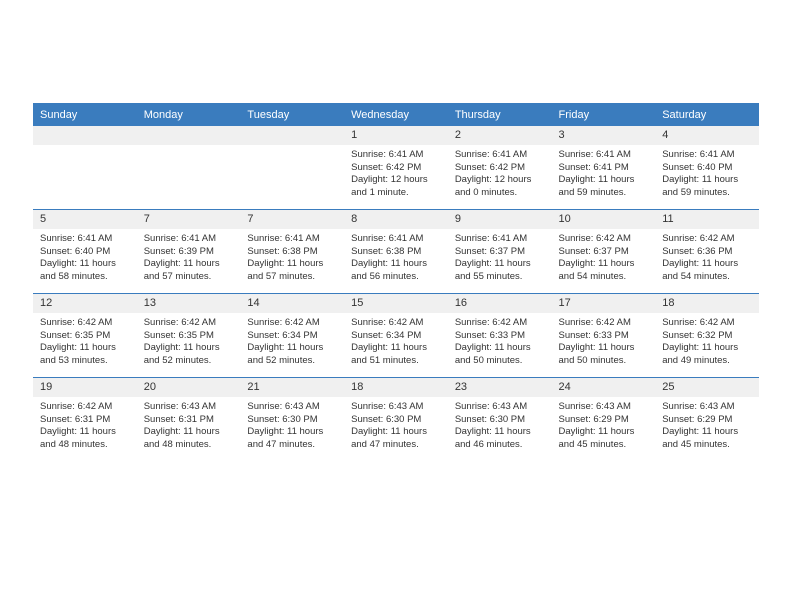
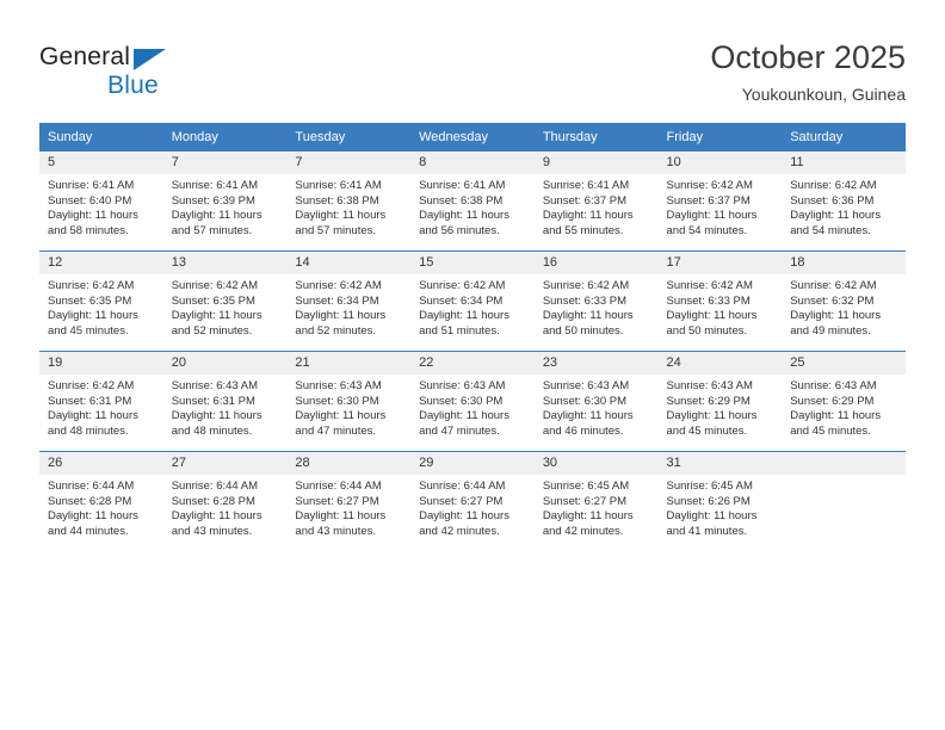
+ General
+ Blue
+ October 2025
+ Youkounkoun, Guinea
  Sunday	Monday	Tuesday	Wednesday	Thursday	Friday	Saturday
- 			1Sunrise: 6:41 AMSunset: 6:42 PMDaylight: 12 hoursand 1 minute.	2Sunrise: 6:41 AMSunset: 6:42 PMDaylight: 12 hoursand 0 minutes.	3Sunrise: 6:41 AMSunset: 6:41 PMDaylight: 11 hoursand 59 minutes.	4Sunrise: 6:41 AMSunset: 6:40 PMDaylight: 11 hoursand 59 minutes.
  5Sunrise: 6:41 AMSunset: 6:40 PMDaylight: 11 hoursand 58 minutes.	7Sunrise: 6:41 AMSunset: 6:39 PMDaylight: 11 hoursand 57 minutes.	7Sunrise: 6:41 AMSunset: 6:38 PMDaylight: 11 hoursand 57 minutes.	8Sunrise: 6:41 AMSunset: 6:38 PMDaylight: 11 hoursand 56 minutes.	9Sunrise: 6:41 AMSunset: 6:37 PMDaylight: 11 hoursand 55 minutes.	10Sunrise: 6:42 AMSunset: 6:37 PMDaylight: 11 hoursand 54 minutes.	11Sunrise: 6:42 AMSunset: 6:36 PMDaylight: 11 hoursand 54 minutes.
- 12Sunrise: 6:42 AMSunset: 6:35 PMDaylight: 11 hoursand 53 minutes.	13Sunrise: 6:42 AMSunset: 6:35 PMDaylight: 11 hoursand 52 minutes.	14Sunrise: 6:42 AMSunset: 6:34 PMDaylight: 11 hoursand 52 minutes.	15Sunrise: 6:42 AMSunset: 6:34 PMDaylight: 11 hoursand 51 minutes.	16Sunrise: 6:42 AMSunset: 6:33 PMDaylight: 11 hoursand 50 minutes.	17Sunrise: 6:42 AMSunset: 6:33 PMDaylight: 11 hoursand 50 minutes.	18Sunrise: 6:42 AMSunset: 6:32 PMDaylight: 11 hoursand 49 minutes.
+ 12Sunrise: 6:42 AMSunset: 6:35 PMDaylight: 11 hoursand 45 minutes.	13Sunrise: 6:42 AMSunset: 6:35 PMDaylight: 11 hoursand 52 minutes.	14Sunrise: 6:42 AMSunset: 6:34 PMDaylight: 11 hoursand 52 minutes.	15Sunrise: 6:42 AMSunset: 6:34 PMDaylight: 11 hoursand 51 minutes.	16Sunrise: 6:42 AMSunset: 6:33 PMDaylight: 11 hoursand 50 minutes.	17Sunrise: 6:42 AMSunset: 6:33 PMDaylight: 11 hoursand 50 minutes.	18Sunrise: 6:42 AMSunset: 6:32 PMDaylight: 11 hoursand 49 minutes.
- 19Sunrise: 6:42 AMSunset: 6:31 PMDaylight: 11 hoursand 48 minutes.	20Sunrise: 6:43 AMSunset: 6:31 PMDaylight: 11 hoursand 48 minutes.	21Sunrise: 6:43 AMSunset: 6:30 PMDaylight: 11 hoursand 47 minutes.	18Sunrise: 6:43 AMSunset: 6:30 PMDaylight: 11 hoursand 47 minutes.	23Sunrise: 6:43 AMSunset: 6:30 PMDaylight: 11 hoursand 46 minutes.	24Sunrise: 6:43 AMSunset: 6:29 PMDaylight: 11 hoursand 45 minutes.	25Sunrise: 6:43 AMSunset: 6:29 PMDaylight: 11 hoursand 45 minutes.
+ 19Sunrise: 6:42 AMSunset: 6:31 PMDaylight: 11 hoursand 48 minutes.	20Sunrise: 6:43 AMSunset: 6:31 PMDaylight: 11 hoursand 48 minutes.	21Sunrise: 6:43 AMSunset: 6:30 PMDaylight: 11 hoursand 47 minutes.	22Sunrise: 6:43 AMSunset: 6:30 PMDaylight: 11 hoursand 47 minutes.	23Sunrise: 6:43 AMSunset: 6:30 PMDaylight: 11 hoursand 46 minutes.	24Sunrise: 6:43 AMSunset: 6:29 PMDaylight: 11 hoursand 45 minutes.	25Sunrise: 6:43 AMSunset: 6:29 PMDaylight: 11 hoursand 45 minutes.
+ 26Sunrise: 6:44 AMSunset: 6:28 PMDaylight: 11 hoursand 44 minutes.	27Sunrise: 6:44 AMSunset: 6:28 PMDaylight: 11 hoursand 43 minutes.	28Sunrise: 6:44 AMSunset: 6:27 PMDaylight: 11 hoursand 43 minutes.	29Sunrise: 6:44 AMSunset: 6:27 PMDaylight: 11 hoursand 42 minutes.	30Sunrise: 6:45 AMSunset: 6:27 PMDaylight: 11 hoursand 42 minutes.	31Sunrise: 6:45 AMSunset: 6:26 PMDaylight: 11 hoursand 41 minutes.
